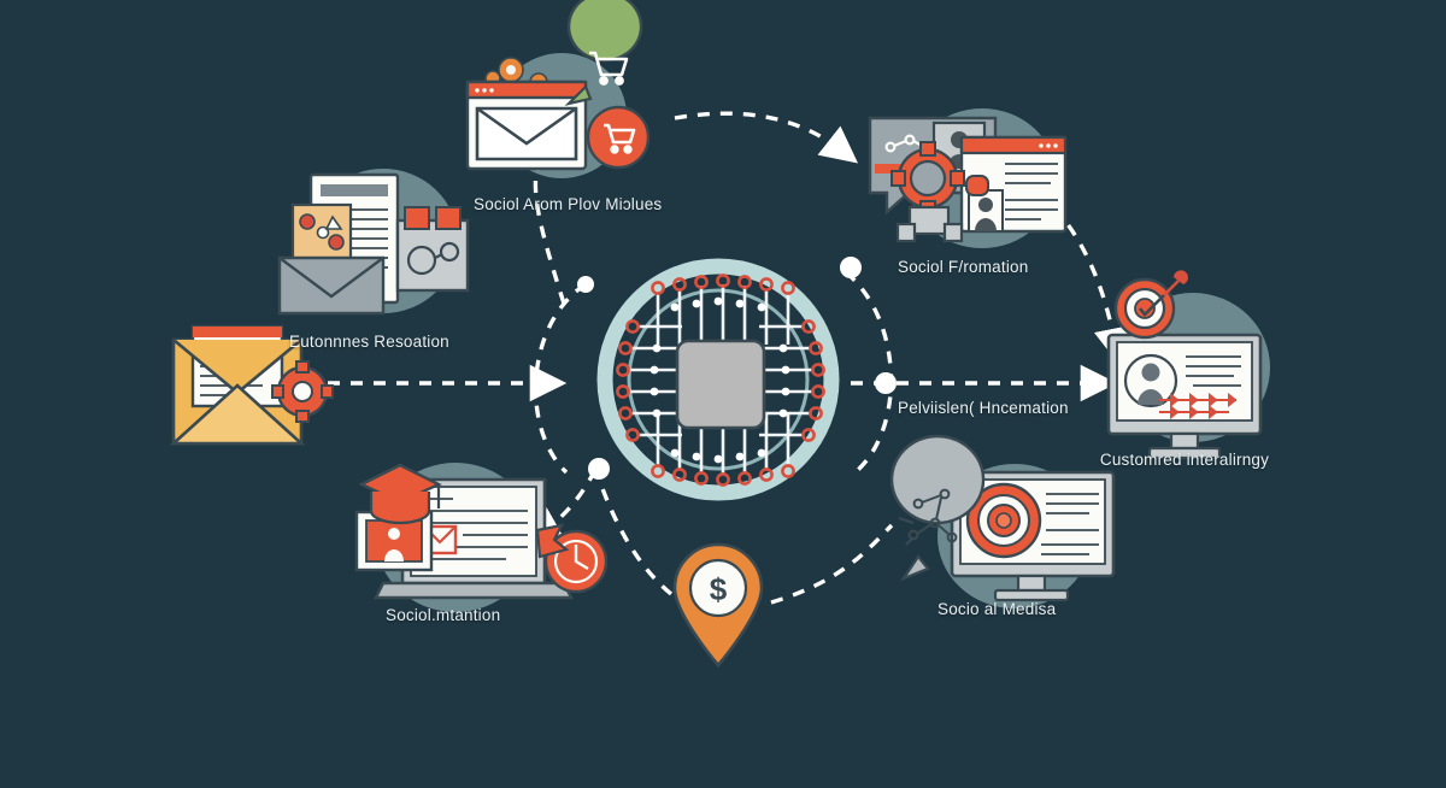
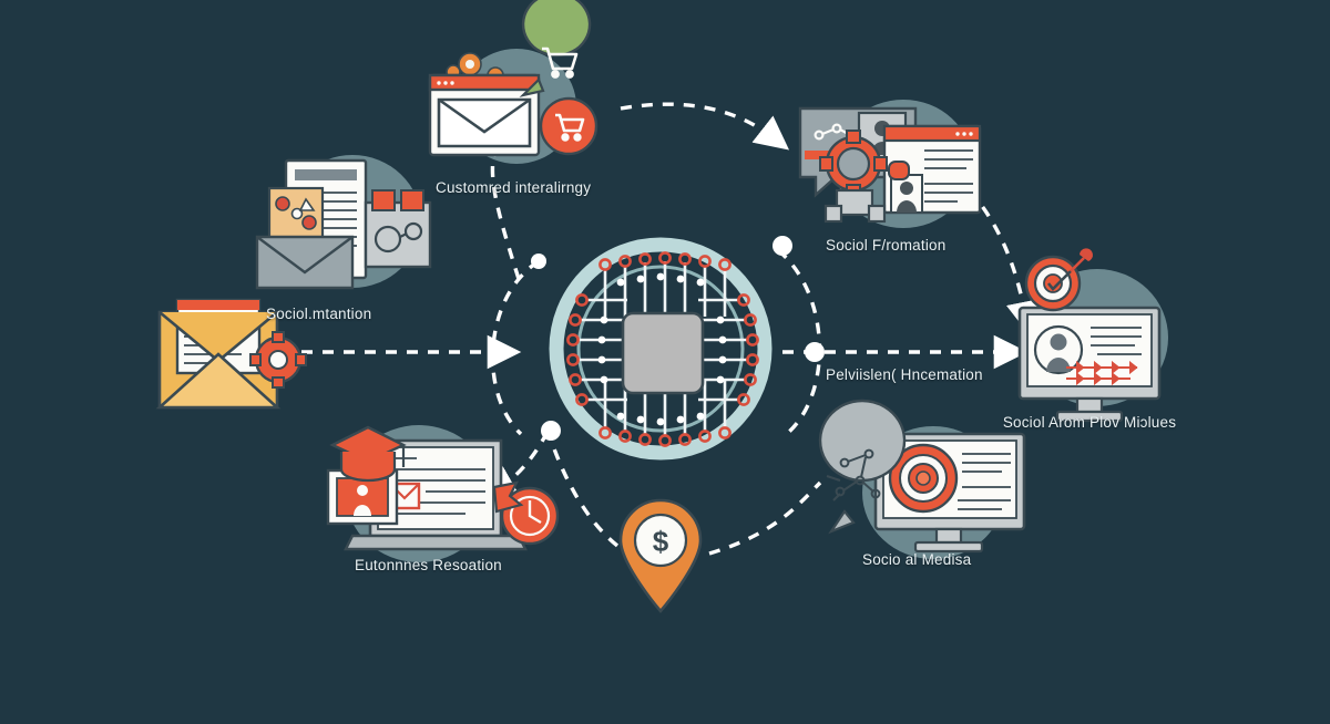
  $
- Sociol Arom Plov Miɔlues
+ Customred interalirngy
- Eutonnnes Resoation
+ Sociol.mtantion
  Sociol F/romation
  Pelviislen( Hncemation
- Customred interalirngy
+ Sociol Arom Plov Miɔlues
- Sociol.mtantion
+ Eutonnnes Resoation
  Socio al Medisa
